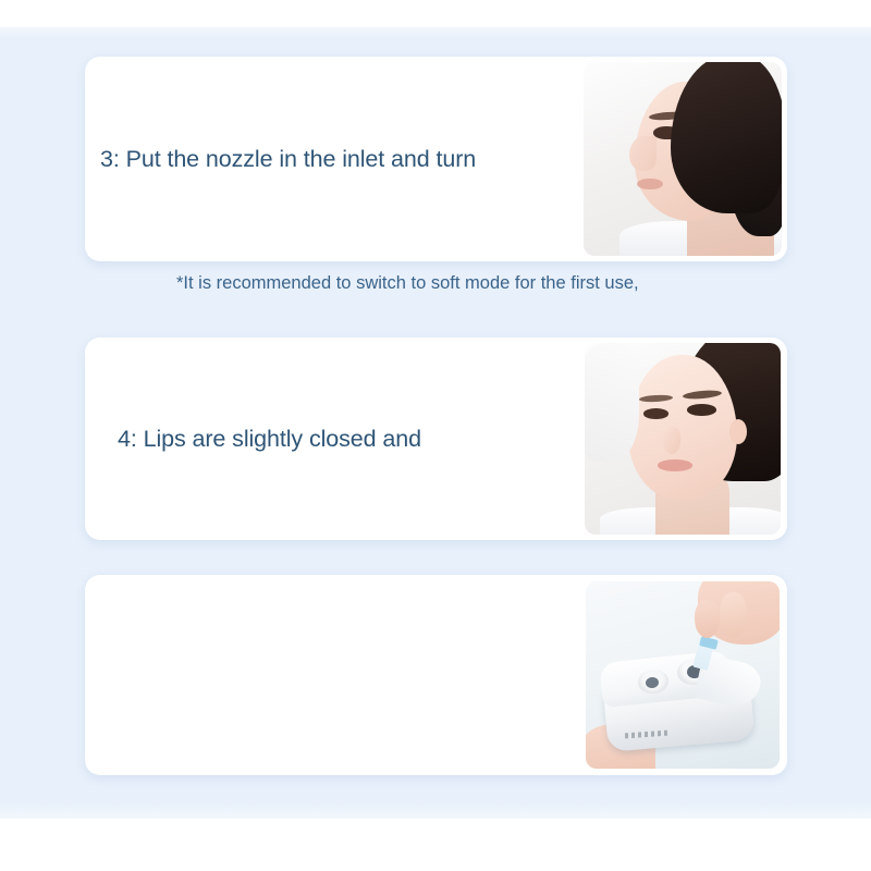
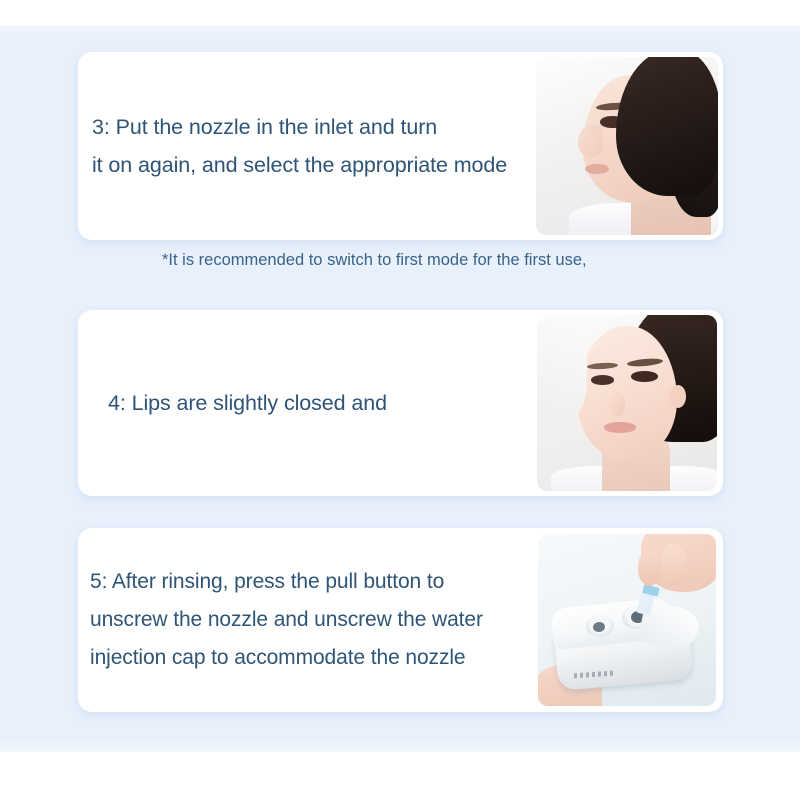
  3: Put the nozzle in the inlet and turn
+ it on again, and select the appropriate mode
- *It is recommended to switch to soft mode for the first use,
+ *It is recommended to switch to first mode for the first use,
  4: Lips are slightly closed and
+ 5: After rinsing, press the pull button to
+ unscrew the nozzle and unscrew the water
+ injection cap to accommodate the nozzle
